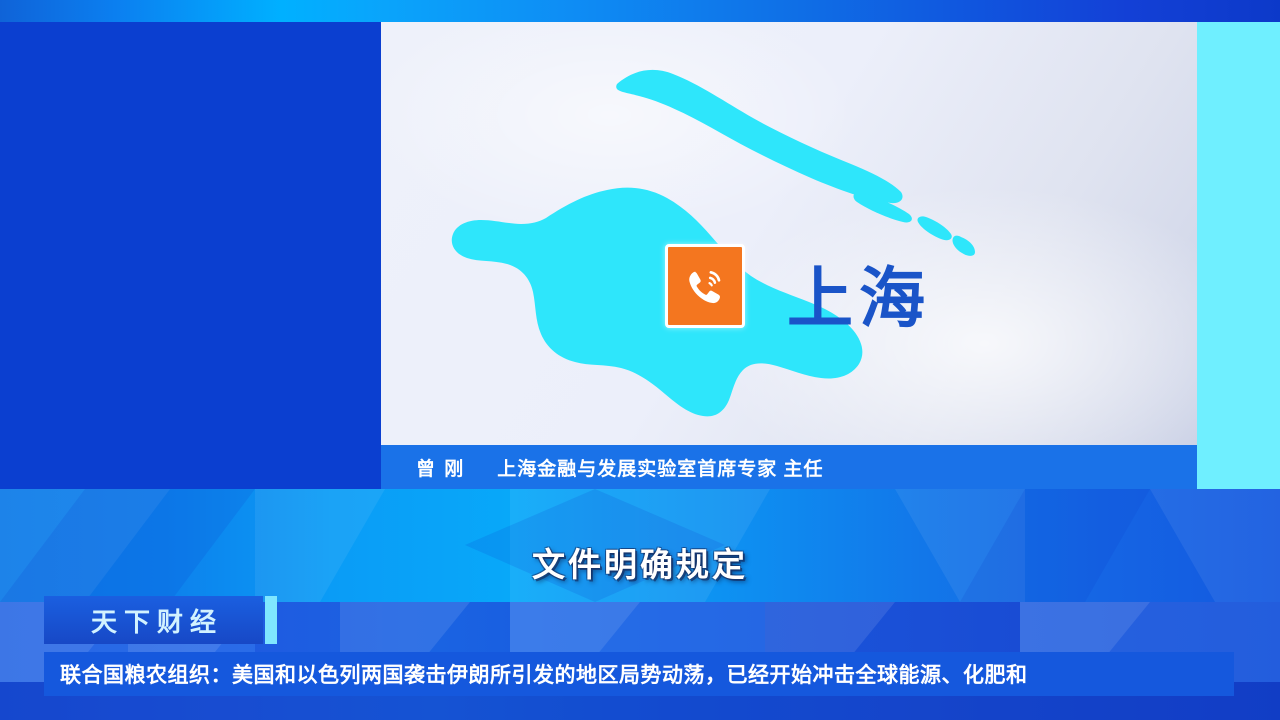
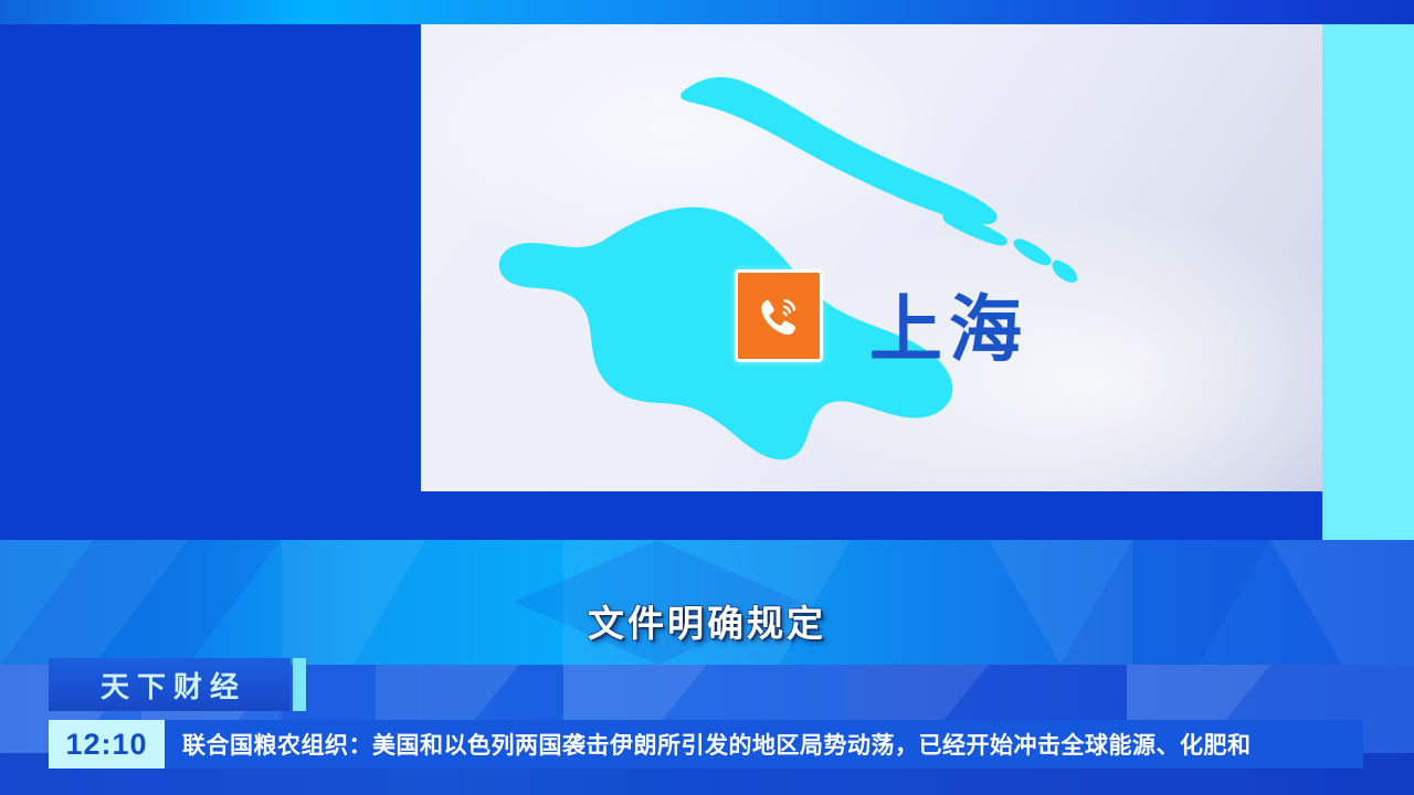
  上海
- 曾 刚
- 上海金融与发展实验室首席专家 主任
  文件明确规定
  天下财经
+ 12:10
  联合国粮农组织：美国和以色列两国袭击伊朗所引发的地区局势动荡，已经开始冲击全球能源、化肥和
